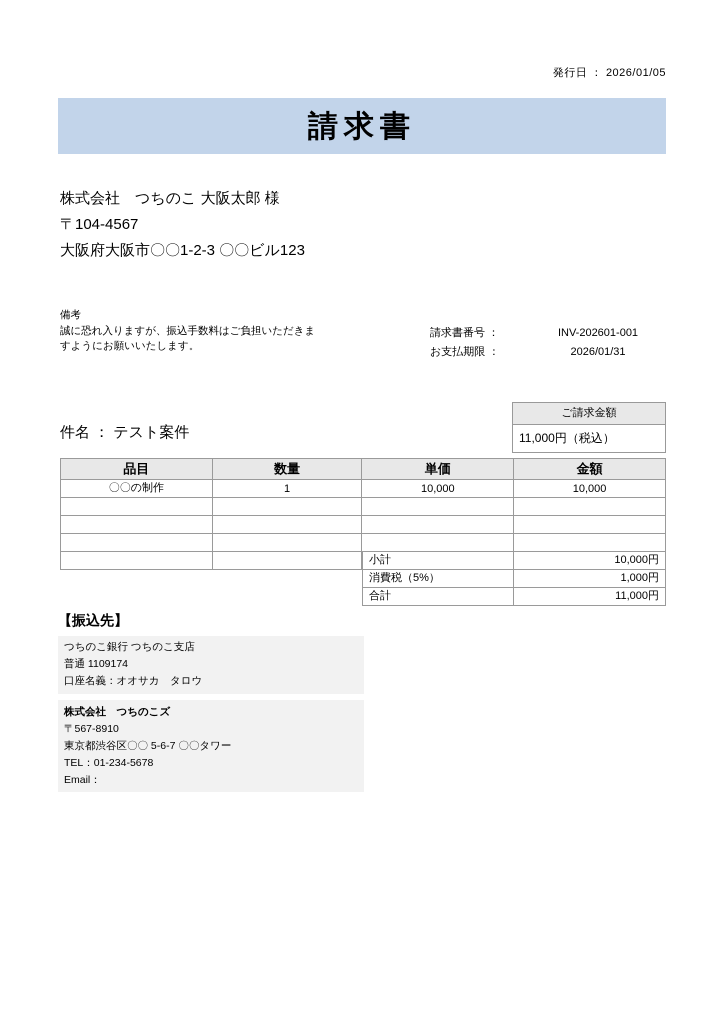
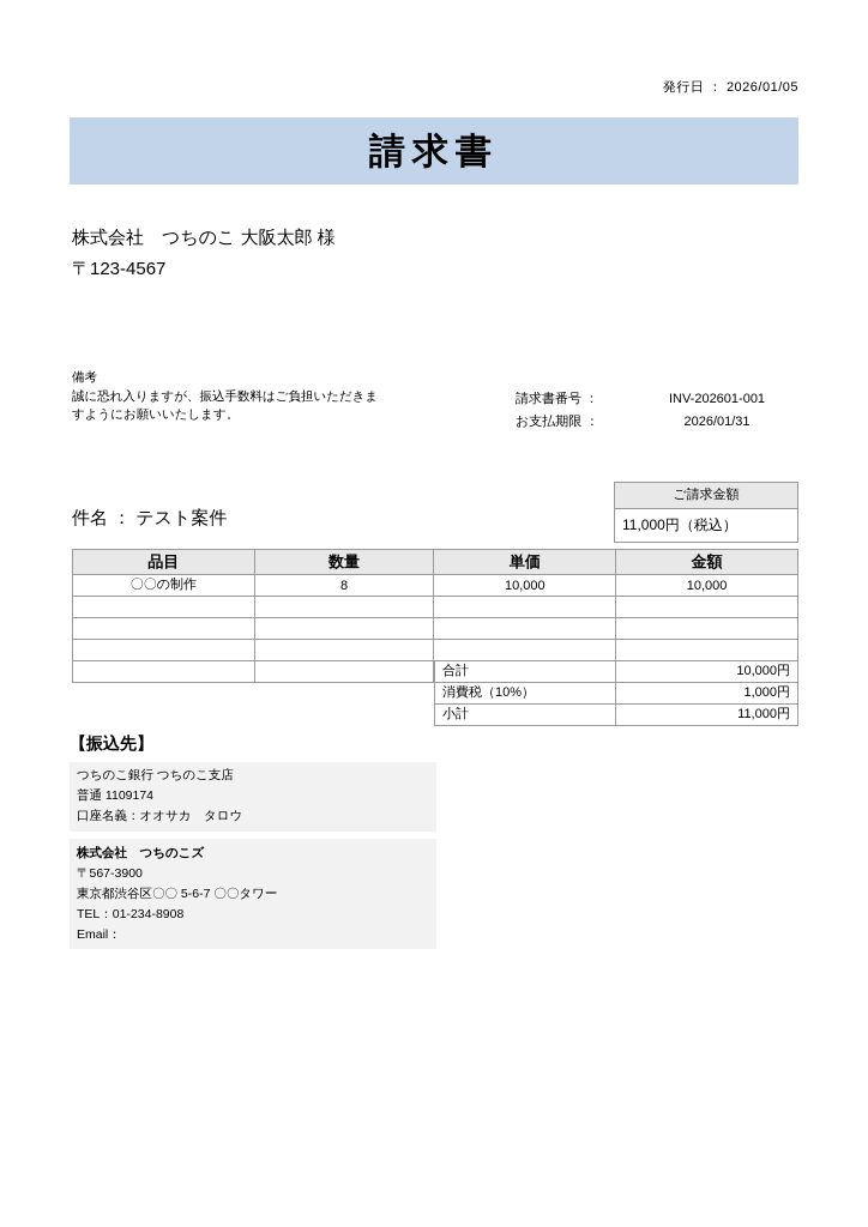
  発行日 ： 2026/01/05
  請求書
  株式会社 つちのこ 大阪太郎 様
- 〒104-4567
+ 〒123-4567
- 大阪府大阪市〇〇1-2-3 〇〇ビル123
  備考
  誠に恐れ入りますが、振込手数料はご負担いただきま
  すようにお願いいたします。
  請求書番号 ：
  INV-202601-001
  お支払期限 ：
  2026/01/31
  ご請求金額
  11,000円（税込）
  件名 ： テスト案件
  品目	数量	単価	金額
- 〇〇の制作	1	10,000	10,000
+ 〇〇の制作	8	10,000	10,000
- 小計	10,000円
+ 合計	10,000円
- 消費税（5%）	1,000円
+ 消費税（10%）	1,000円
- 合計	11,000円
+ 小計	11,000円
  【振込先】
  つちのこ銀行 つちのこ支店
  普通 1109174
  口座名義：オオサカ タロウ
  株式会社 つちのこズ
- 〒567-8910
+ 〒567-3900
  東京都渋谷区〇〇 5-6-7 〇〇タワー
- TEL：01-234-5678
+ TEL：01-234-8908
  Email：
